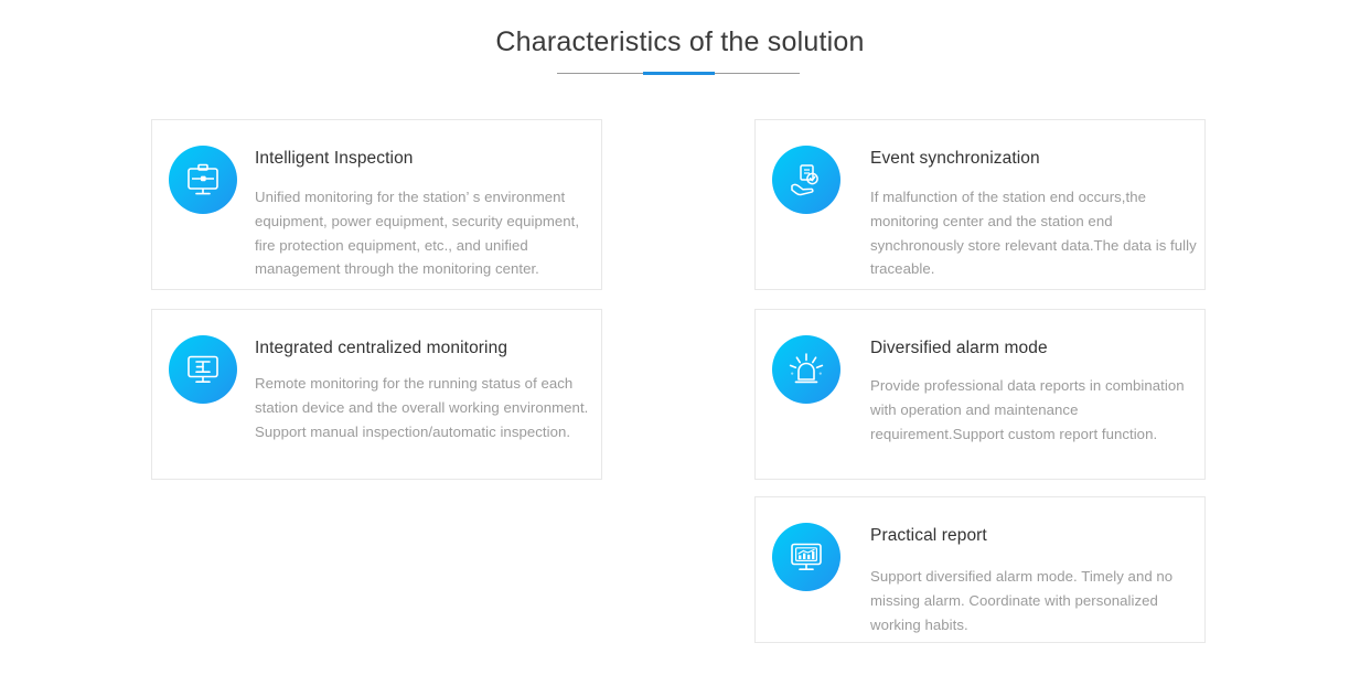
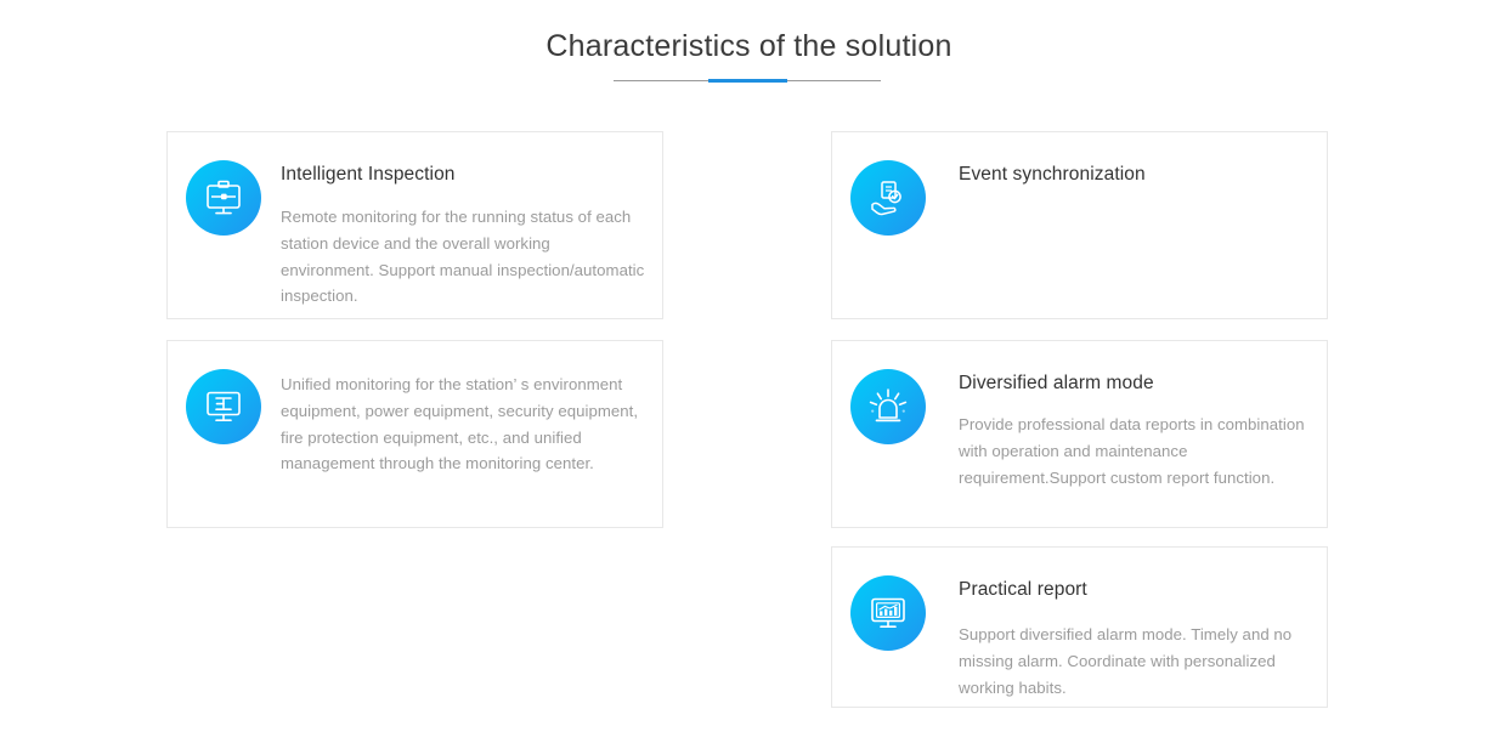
  Characteristics of the solution
  Intelligent Inspection
- Unified monitoring for the station’ s environment equipment, power equipment, security equipment, fire protection equipment, etc., and unified management through the monitoring center.
+ Remote monitoring for the running status of each station device and the overall working environment. Support manual inspection/automatic inspection.
  Event synchronization
- If malfunction of the station end occurs,the monitoring center and the station end synchronously store relevant data.The data is fully traceable.
- Integrated centralized monitoring
- Remote monitoring for the running status of each station device and the overall working environment. Support manual inspection/automatic inspection.
+ Unified monitoring for the station’ s environment equipment, power equipment, security equipment, fire protection equipment, etc., and unified management through the monitoring center.
  Diversified alarm mode
  Provide professional data reports in combination with operation and maintenance requirement.Support custom report function.
  Practical report
  Support diversified alarm mode. Timely and no missing alarm. Coordinate with personalized working habits.
